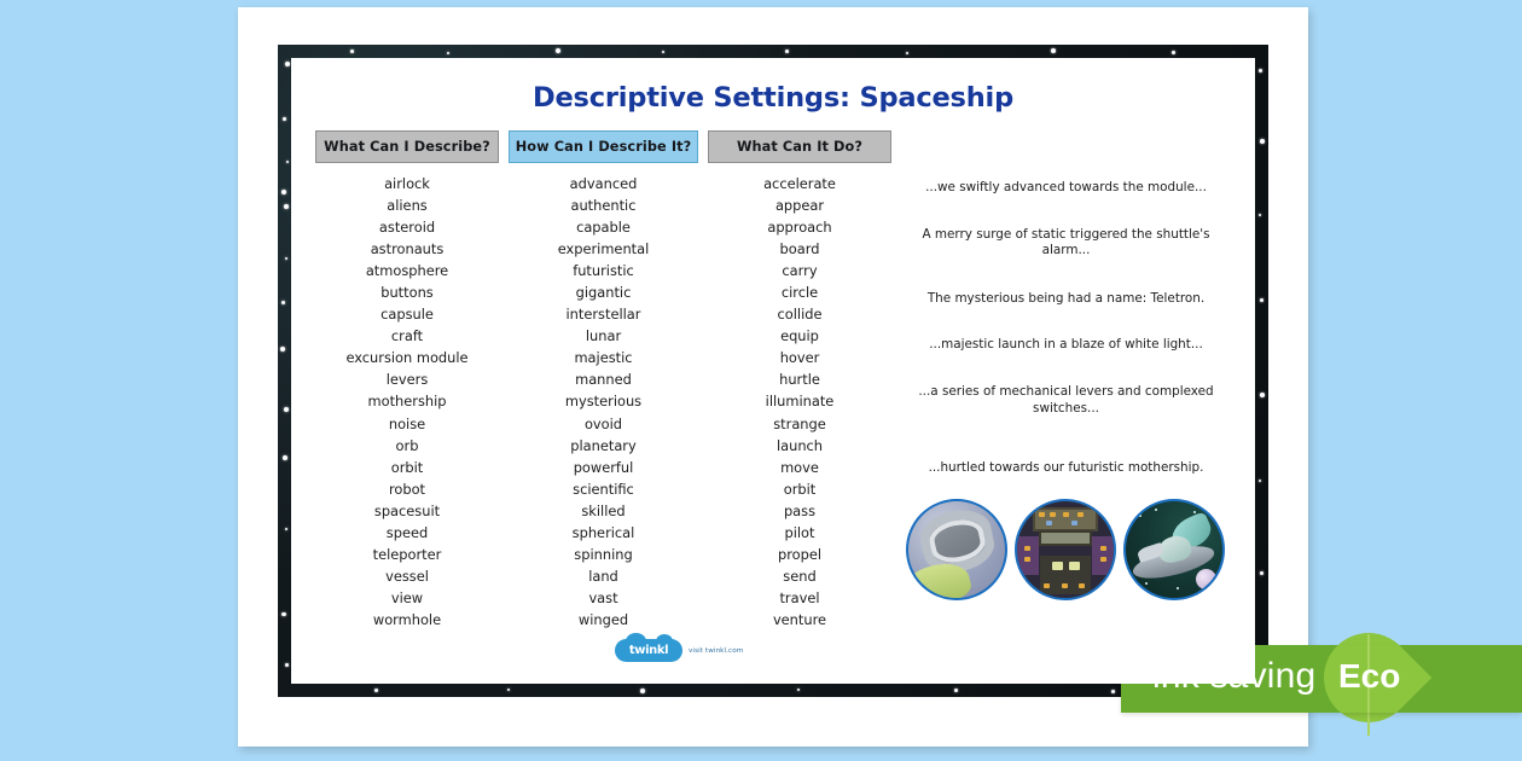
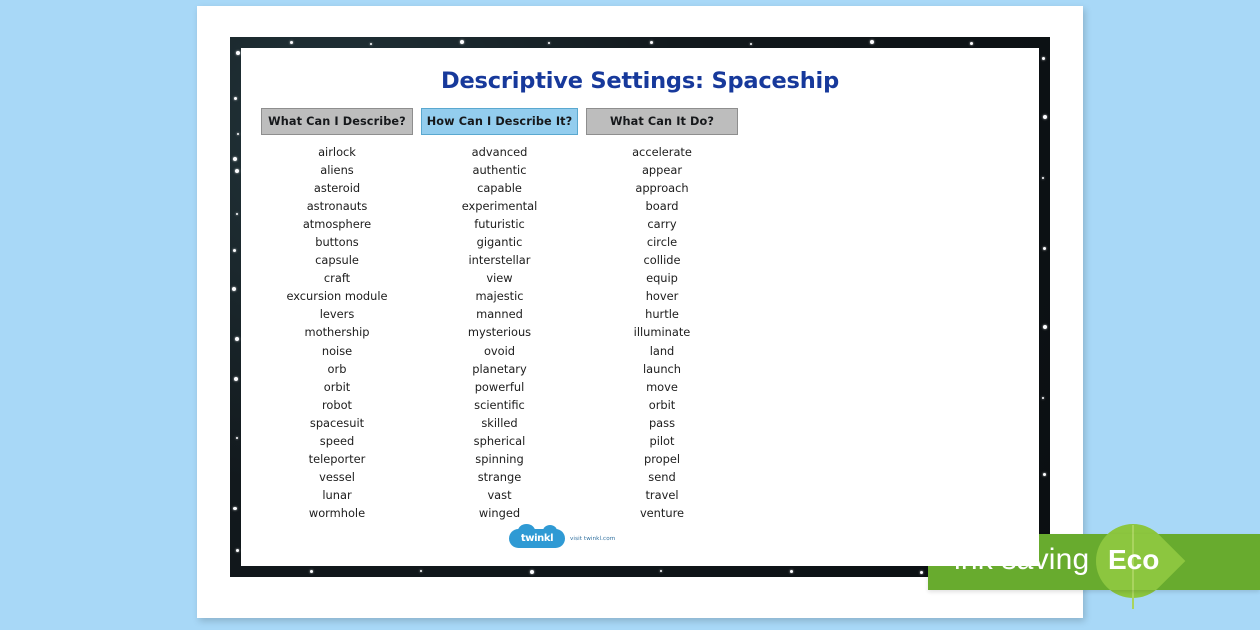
  Descriptive Settings: Spaceship
  What Can I Describe?
  How Can I Describe It?
  What Can It Do?
  airlock
  aliens
  asteroid
  astronauts
  atmosphere
  buttons
  capsule
  craft
  excursion module
  levers
  mothership
  noise
  orb
  orbit
  robot
  spacesuit
  speed
  teleporter
  vessel
- view
+ lunar
  wormhole
  advanced
  authentic
  capable
  experimental
  futuristic
  gigantic
  interstellar
- lunar
+ view
  majestic
  manned
  mysterious
  ovoid
  planetary
  powerful
  scientific
  skilled
  spherical
  spinning
- land
+ strange
  vast
  winged
  accelerate
  appear
  approach
  board
  carry
  circle
  collide
  equip
  hover
  hurtle
  illuminate
- strange
+ land
  launch
  move
  orbit
  pass
  pilot
  propel
  send
  travel
  venture
- ...we swiftly advanced towards the module...
- A merry surge of static triggered the shuttle's alarm...
- The mysterious being had a name: Teletron.
- ...majestic launch in a blaze of white light...
- ...a series of mechanical levers and complexed switches...
- ...hurtled towards our futuristic mothership.
  twinkl
  Eco
